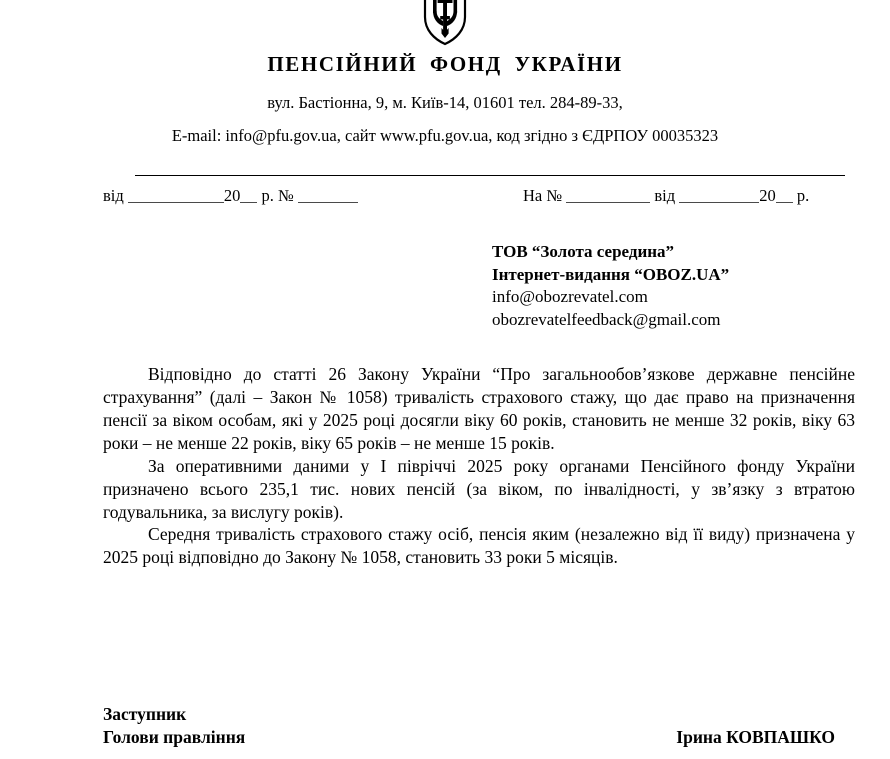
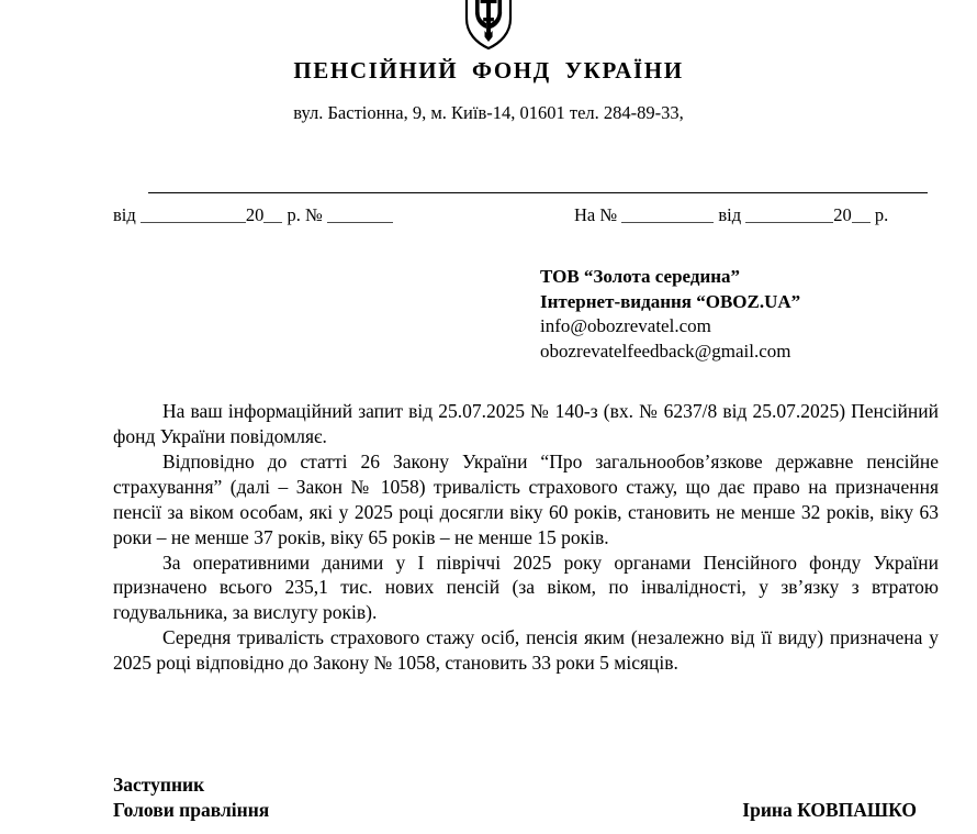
  ПЕНСІЙНИЙ ФОНД УКРАЇНИ
  вул. Бастіонна, 9, м. Київ-14, 01601 тел. 284-89-33,
- E-mail: info@pfu.gov.ua, сайт www.pfu.gov.ua, код згідно з ЄДРПОУ 00035323
  від 20 р. №
  На № від 20 р.
  ТОВ “Золота середина”
  Інтернет-видання “OBOZ.UA”
  info@obozrevatel.com
  obozrevatelfeedback@gmail.com
+ На ваш інформаційний запит від 25.07.2025 № 140-з (вх. № 6237/8 від 25.07.2025) Пенсійний фонд України повідомляє.
- Відповідно до статті 26 Закону України “Про загальнообов’язкове державне пенсійне страхування” (далі – Закон № 1058) тривалість страхового стажу, що дає право на призначення пенсії за віком особам, які у 2025 році досягли віку 60 років, становить не менше 32 років, віку 63 роки – не менше 22 років, віку 65 років – не менше 15 років.
+ Відповідно до статті 26 Закону України “Про загальнообов’язкове державне пенсійне страхування” (далі – Закон № 1058) тривалість страхового стажу, що дає право на призначення пенсії за віком особам, які у 2025 році досягли віку 60 років, становить не менше 32 років, віку 63 роки – не менше 37 років, віку 65 років – не менше 15 років.
  За оперативними даними у І півріччі 2025 року органами Пенсійного фонду України призначено всього 235,1 тис. нових пенсій (за віком, по інвалідності, у зв’язку з втратою годувальника, за вислугу років).
  Середня тривалість страхового стажу осіб, пенсія яким (незалежно від її виду) призначена у 2025 році відповідно до Закону № 1058, становить 33 роки 5 місяців.
  Заступник
  Голови правління
  Ірина КОВПАШКО
